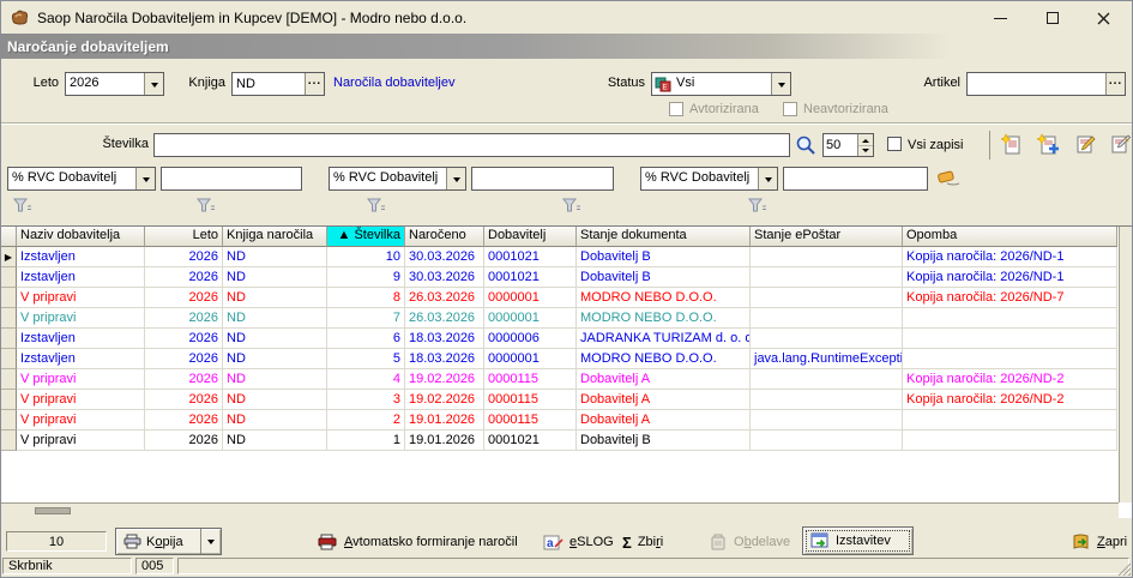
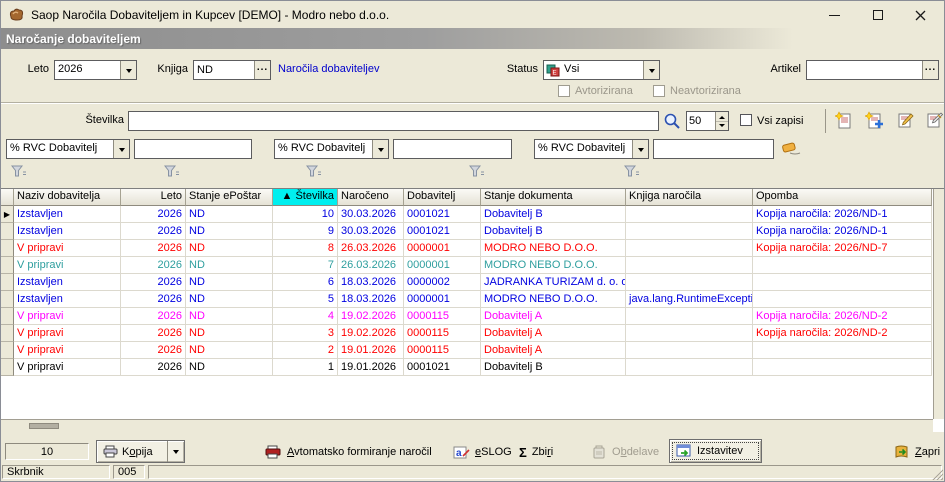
  Saop Naročila Dobaviteljem in Kupcev [DEMO] - Modro nebo d.o.o.
  Naročanje dobaviteljem
  Leto
  2026
  Knjiga
  ND
  ...
  Naročila dobaviteljev
  Status
  Vsi
  Artikel
  ...
  Avtorizirana
  Neavtorizirana
  Številka
  50
  Vsi zapisi
  % RVC Dobavitelj
  % RVC Dobavitelj
  % RVC Dobavitelj
  Naziv dobavitelja
  Leto
- Knjiga naročila
+ Stanje ePoštar
  ▲ Številka
  Naročeno
  Dobavitelj
  Stanje dokumenta
- Stanje ePoštar
+ Knjiga naročila
  Opomba
  ▶
  Izstavljen
  2026
  ND
  10
  30.03.2026
  0001021
  Dobavitelj B
  Kopija naročila: 2026/ND-1
  Izstavljen
  2026
  ND
  9
  30.03.2026
  0001021
  Dobavitelj B
  Kopija naročila: 2026/ND-1
  V pripravi
  2026
  ND
  8
  26.03.2026
  0000001
  MODRO NEBO D.O.O.
  Kopija naročila: 2026/ND-7
  V pripravi
  2026
  ND
  7
  26.03.2026
  0000001
  MODRO NEBO D.O.O.
  Izstavljen
  2026
  ND
  6
  18.03.2026
- 0000006
+ 0000002
  JADRANKA TURIZAM d. o. o
  Izstavljen
  2026
  ND
  5
  18.03.2026
  0000001
  MODRO NEBO D.O.O.
  java.lang.RuntimeExcepti
  V pripravi
  2026
  ND
  4
  19.02.2026
  0000115
  Dobavitelj A
  Kopija naročila: 2026/ND-2
  V pripravi
  2026
  ND
  3
  19.02.2026
  0000115
  Dobavitelj A
  Kopija naročila: 2026/ND-2
  V pripravi
  2026
  ND
  2
  19.01.2026
  0000115
  Dobavitelj A
  V pripravi
  2026
  ND
  1
  19.01.2026
  0001021
  Dobavitelj B
  10
  Kopija
  Avtomatsko formiranje naročil
  a
  eSLOG
  Σ
  Zbiri
  Obdelave
  Izstavitev
  Zapri
  Skrbnik
  005
